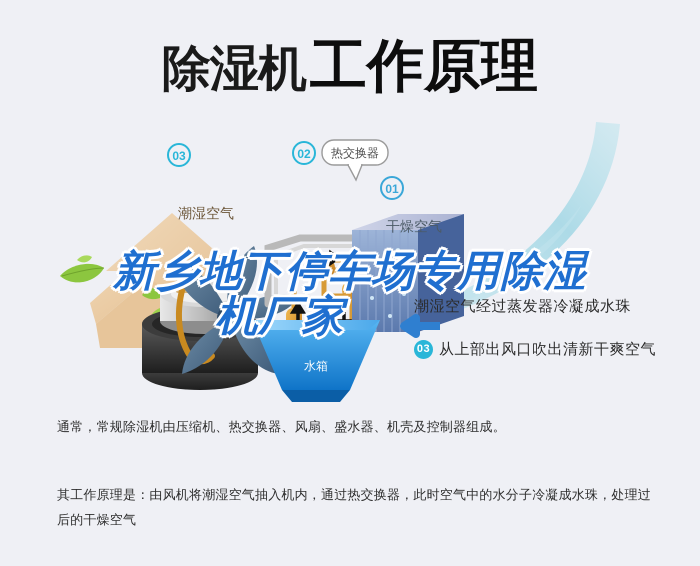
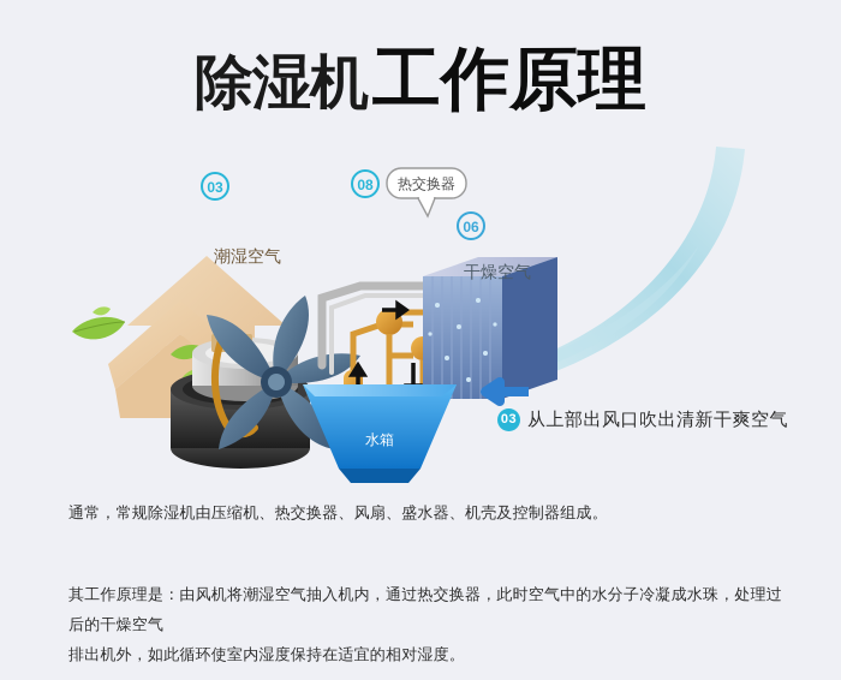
  除湿机工作原理
  水箱
  03
  潮湿空气
- 02
+ 08
  热交换器
- 01
+ 06
  干燥空气
- 新乡地下停车场专用除湿
- 机厂家
- 潮湿空气经过蒸发器冷凝成水珠
  03 从上部出风口吹出清新干爽空气
  通常，常规除湿机由压缩机、热交换器、风扇、盛水器、机壳及控制器组成。
  其工作原理是：由风机将潮湿空气抽入机内，通过热交换器，此时空气中的水分子冷凝成水珠，处理过后的干燥空气
+ 排出机外，如此循环使室内湿度保持在适宜的相对湿度。
